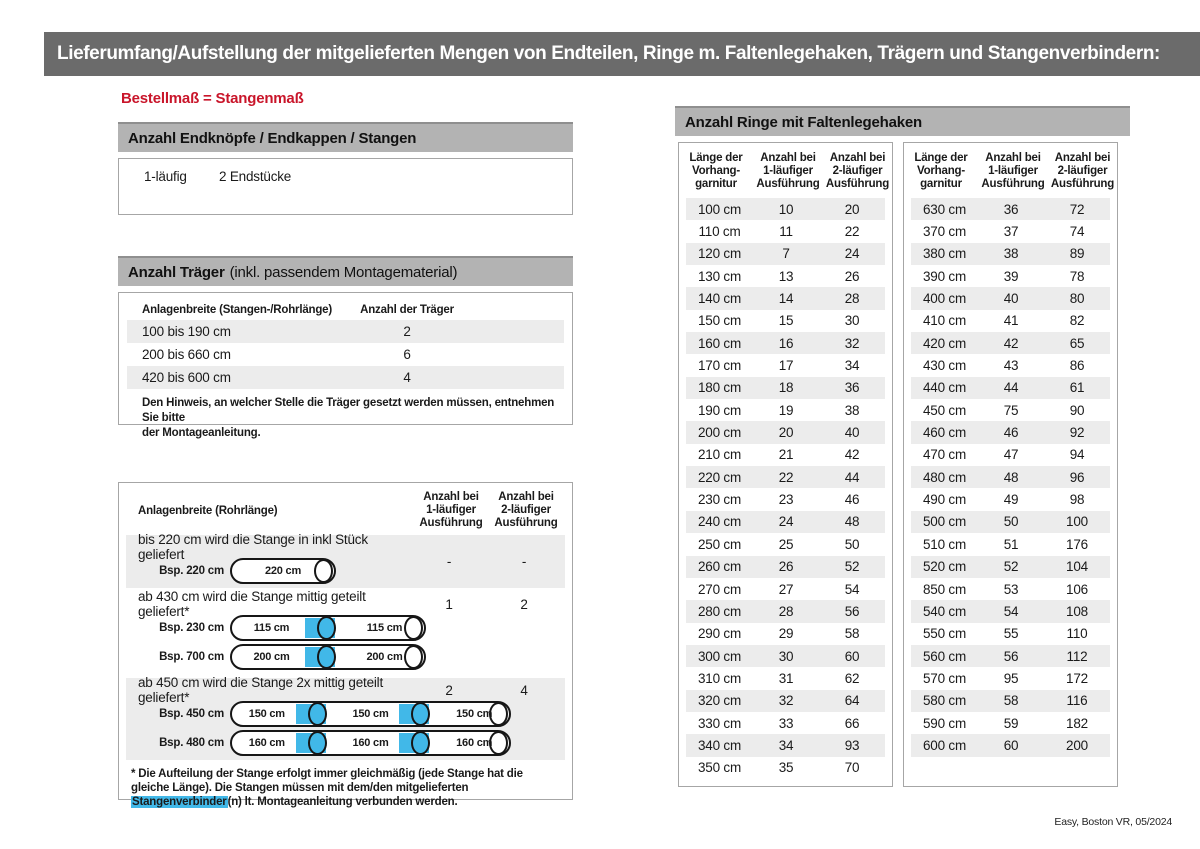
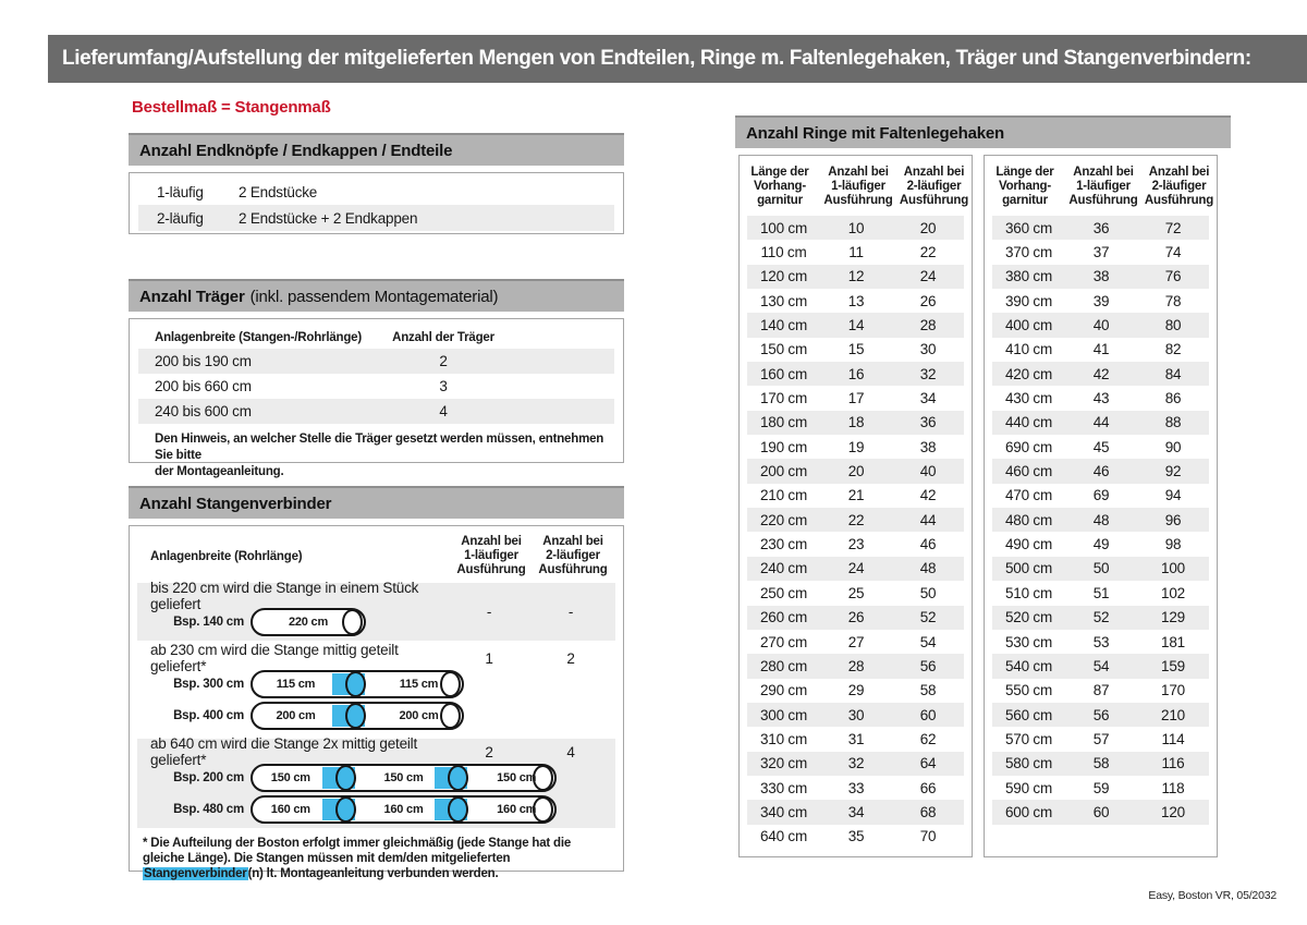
- Lieferumfang/Aufstellung der mitgelieferten Mengen von Endteilen, Ringe m. Faltenlegehaken, Trägern und Stangenverbindern:
+ Lieferumfang/Aufstellung der mitgelieferten Mengen von Endteilen, Ringe m. Faltenlegehaken, Träger und Stangenverbindern:
  Bestellmaß = Stangenmaß
- Anzahl Endknöpfe / Endkappen / Stangen
+ Anzahl Endknöpfe / Endkappen / Endteile
  1-läufig
  2 Endstücke
+ 2-läufig
+ 2 Endstücke + 2 Endkappen
  Anzahl Träger
  (inkl. passendem Montagematerial)
  Anlagenbreite (Stangen-/Rohrlänge)
  Anzahl der Träger
- 100 bis 190 cm
+ 200 bis 190 cm
  2
  200 bis 660 cm
- 6
+ 3
- 420 bis 600 cm
+ 240 bis 600 cm
  4
  Den Hinweis, an welcher Stelle die Träger gesetzt werden müssen, entnehmen Sie bitte
  der Montageanleitung.
+ Anzahl Stangenverbinder
  Anlagenbreite (Rohrlänge)
  Anzahl bei
  1-läufiger
  Ausführung
  Anzahl bei
  2-läufiger
  Ausführung
- bis 220 cm wird die Stange in inkl Stück geliefert
+ bis 220 cm wird die Stange in einem Stück geliefert
  -
  -
- Bsp. 220 cm
+ Bsp. 140 cm
  220 cm
- ab 430 cm wird die Stange mittig geteilt geliefert*
+ ab 230 cm wird die Stange mittig geteilt geliefert*
  1
  2
- Bsp. 230 cm
+ Bsp. 300 cm
  115 cm
  115 cm
- Bsp. 700 cm
+ Bsp. 400 cm
  200 cm
  200 cm
- ab 450 cm wird die Stange 2x mittig geteilt geliefert*
+ ab 640 cm wird die Stange 2x mittig geteilt geliefert*
  2
  4
- Bsp. 450 cm
+ Bsp. 200 cm
  150 cm
  150 cm
  150 cm
  Bsp. 480 cm
  160 cm
  160 cm
  160 cm
- * Die Aufteilung der Stange erfolgt immer gleichmäßig (jede Stange hat die gleiche Länge). Die Stangen müssen mit dem/den mitgelieferten Stangenverbinder(n) lt. Montageanleitung verbunden werden.
+ * Die Aufteilung der Boston erfolgt immer gleichmäßig (jede Stange hat die gleiche Länge). Die Stangen müssen mit dem/den mitgelieferten Stangenverbinder(n) lt. Montageanleitung verbunden werden.
  Anzahl Ringe mit Faltenlegehaken
  Länge der
  Vorhang-
  garnitur
  Anzahl bei
  1-läufiger
  Ausführung
  Anzahl bei
  2-läufiger
  Ausführung
  100 cm
  10
  20
  110 cm
  11
  22
  120 cm
- 7
+ 12
  24
  130 cm
  13
  26
  140 cm
  14
  28
  150 cm
  15
  30
  160 cm
  16
  32
  170 cm
  17
  34
  180 cm
  18
  36
  190 cm
  19
  38
  200 cm
  20
  40
  210 cm
  21
  42
  220 cm
  22
  44
  230 cm
  23
  46
  240 cm
  24
  48
  250 cm
  25
  50
  260 cm
  26
  52
  270 cm
  27
  54
  280 cm
  28
  56
  290 cm
  29
  58
  300 cm
  30
  60
  310 cm
  31
  62
  320 cm
  32
  64
  330 cm
  33
  66
  340 cm
  34
- 93
+ 68
- 350 cm
+ 640 cm
  35
  70
  Länge der
  Vorhang-
  garnitur
  Anzahl bei
  1-läufiger
  Ausführung
  Anzahl bei
  2-läufiger
  Ausführung
- 630 cm
+ 360 cm
  36
  72
  370 cm
  37
  74
  380 cm
  38
- 89
+ 76
  390 cm
  39
  78
  400 cm
  40
  80
  410 cm
  41
  82
  420 cm
  42
- 65
+ 84
  430 cm
  43
  86
  440 cm
  44
- 61
+ 88
- 450 cm
+ 690 cm
- 75
+ 45
  90
  460 cm
  46
  92
  470 cm
- 47
+ 69
  94
  480 cm
  48
  96
  490 cm
  49
  98
  500 cm
  50
  100
  510 cm
  51
- 176
+ 102
  520 cm
  52
- 104
+ 129
- 850 cm
+ 530 cm
  53
- 106
+ 181
  540 cm
  54
- 108
+ 159
  550 cm
- 55
+ 87
- 110
+ 170
  560 cm
  56
- 112
+ 210
  570 cm
- 95
+ 57
- 172
+ 114
  580 cm
  58
  116
  590 cm
  59
- 182
+ 118
  600 cm
  60
- 200
+ 120
- Easy, Boston VR, 05/2024
+ Easy, Boston VR, 05/2032
